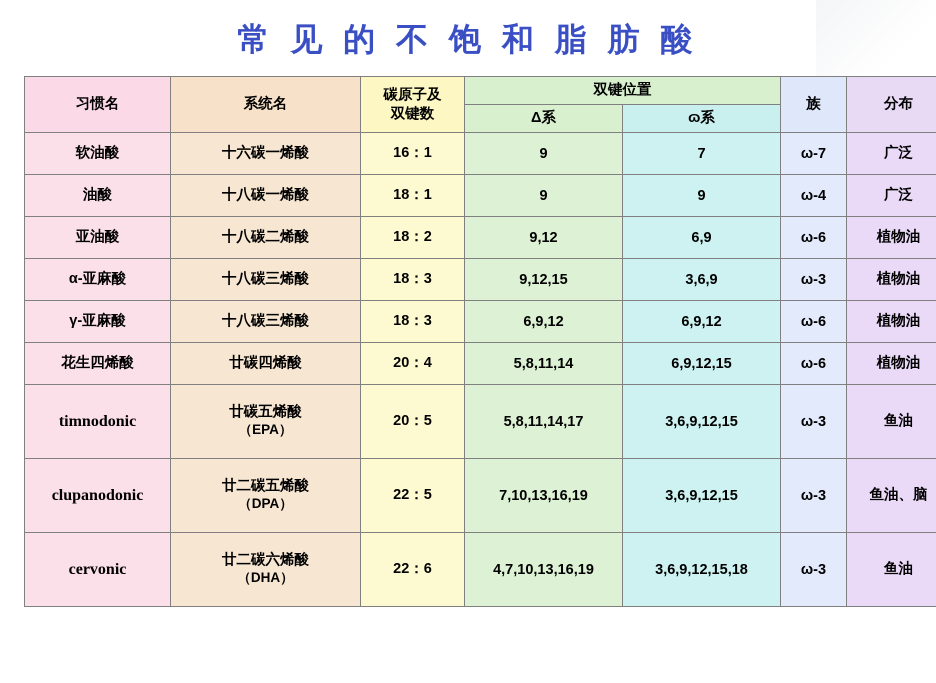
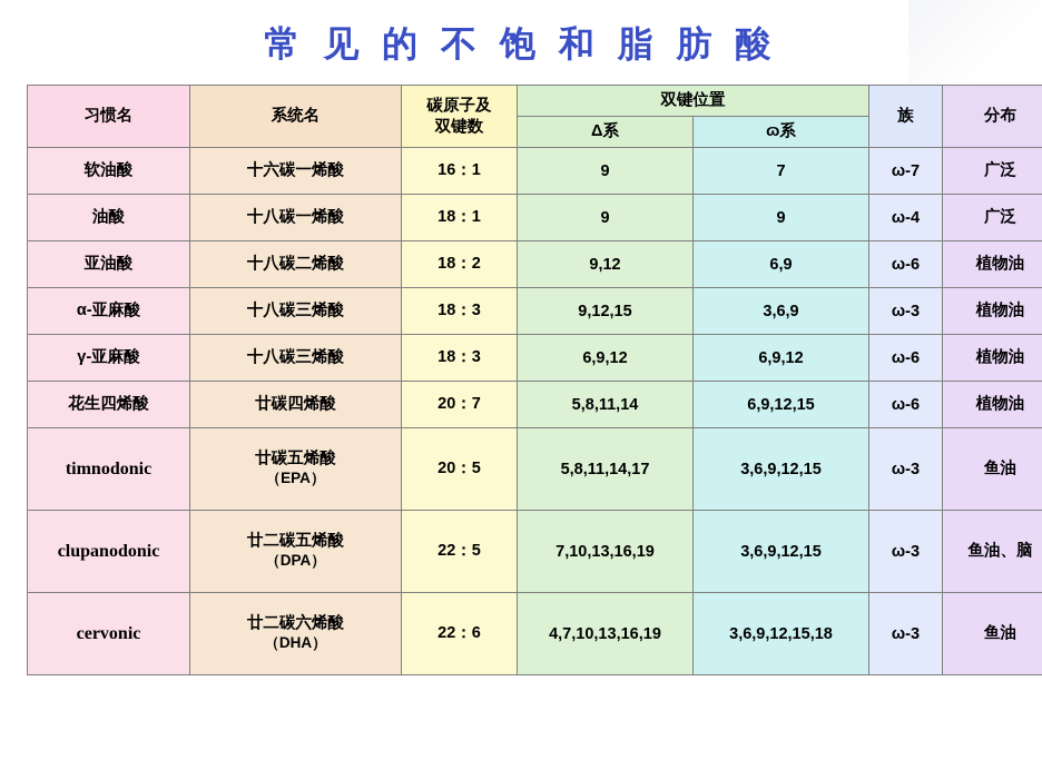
  常 见 的 不 饱 和 脂 肪 酸
  习惯名	系统名	碳原子及 双键数	双键位置	族	分布
  Δ系	ɷ系
  软油酸	十六碳一烯酸	16：1	9	7	ω-7	广泛
  油酸	十八碳一烯酸	18：1	9	9	ω-4	广泛
  亚油酸	十八碳二烯酸	18：2	9,12	6,9	ω-6	植物油
  α-亚麻酸	十八碳三烯酸	18：3	9,12,15	3,6,9	ω-3	植物油
  γ-亚麻酸	十八碳三烯酸	18：3	6,9,12	6,9,12	ω-6	植物油
- 花生四烯酸	廿碳四烯酸	20：4	5,8,11,14	6,9,12,15	ω-6	植物油
+ 花生四烯酸	廿碳四烯酸	20：7	5,8,11,14	6,9,12,15	ω-6	植物油
  timnodonic	廿碳五烯酸（EPA）	20：5	5,8,11,14,17	3,6,9,12,15	ω-3	鱼油
  clupanodonic	廿二碳五烯酸（DPA）	22：5	7,10,13,16,19	3,6,9,12,15	ω-3	鱼油、脑
  cervonic	廿二碳六烯酸（DHA）	22：6	4,7,10,13,16,19	3,6,9,12,15,18	ω-3	鱼油
